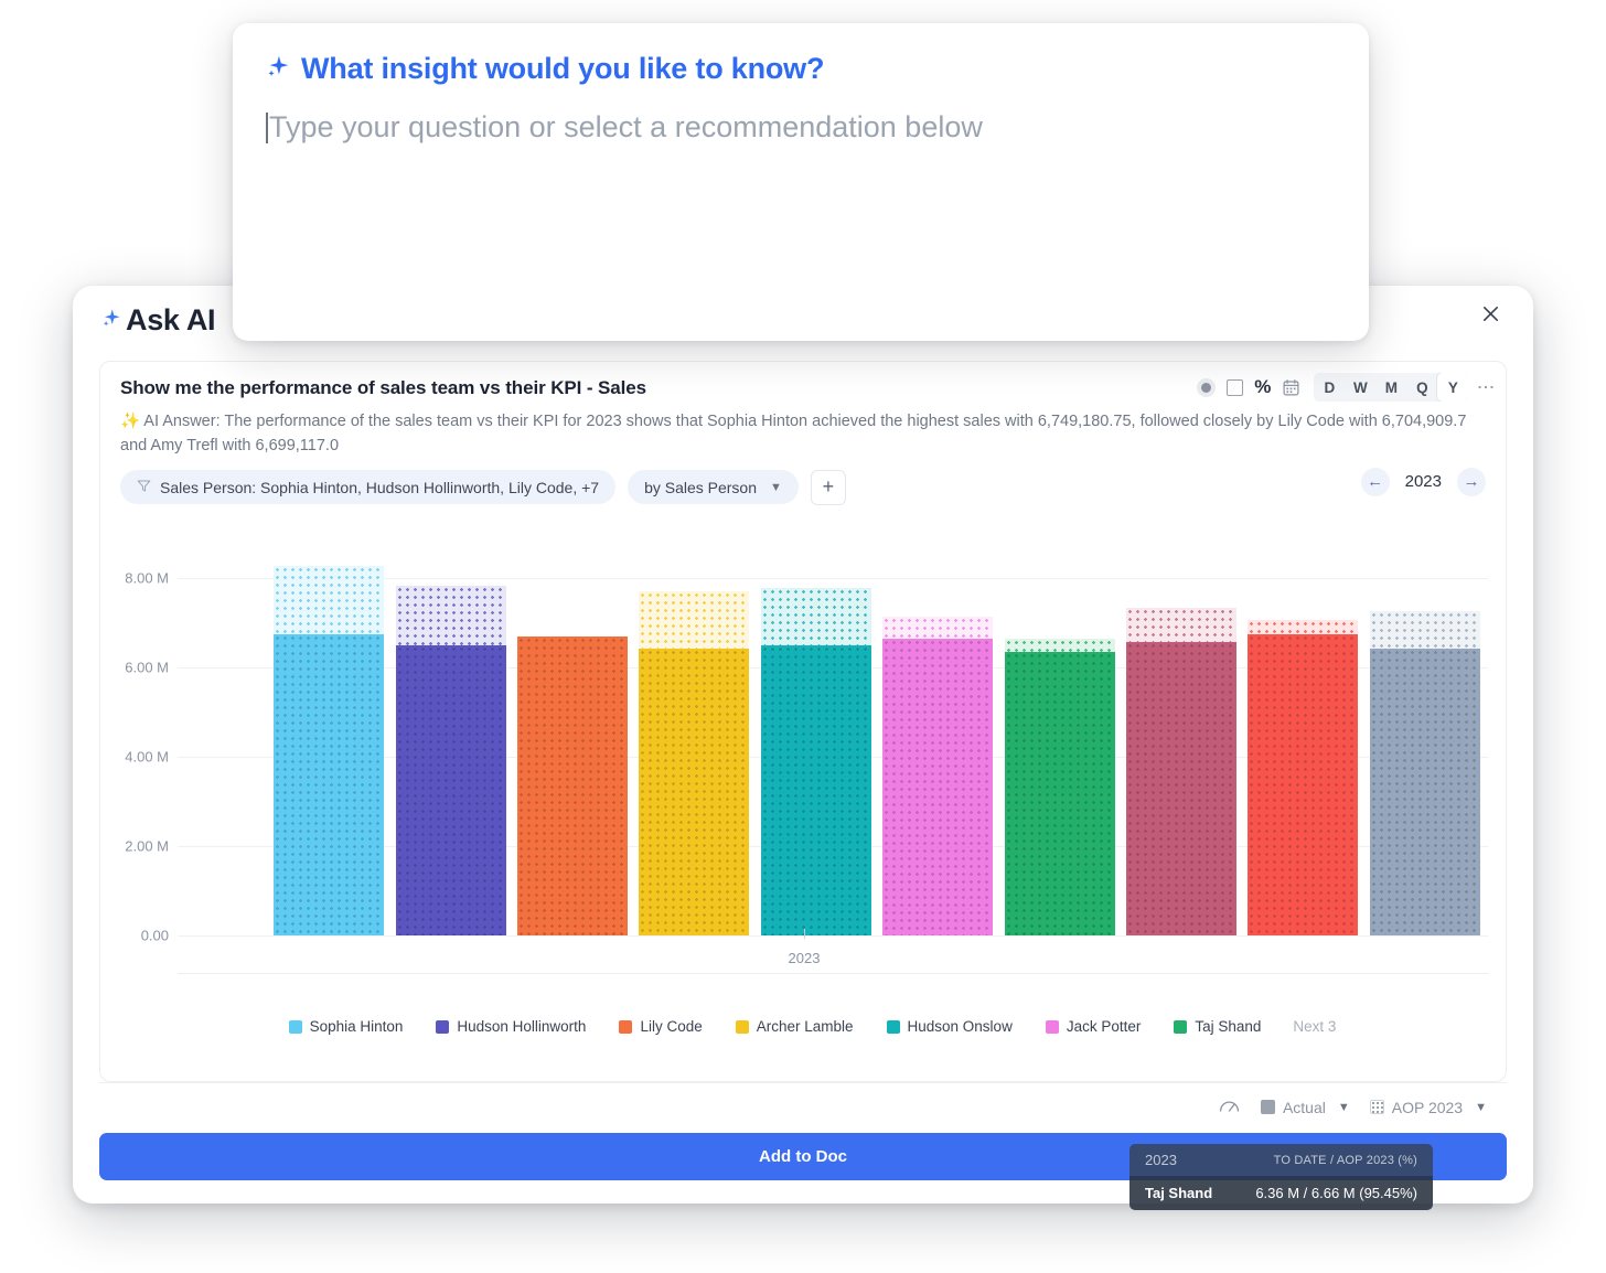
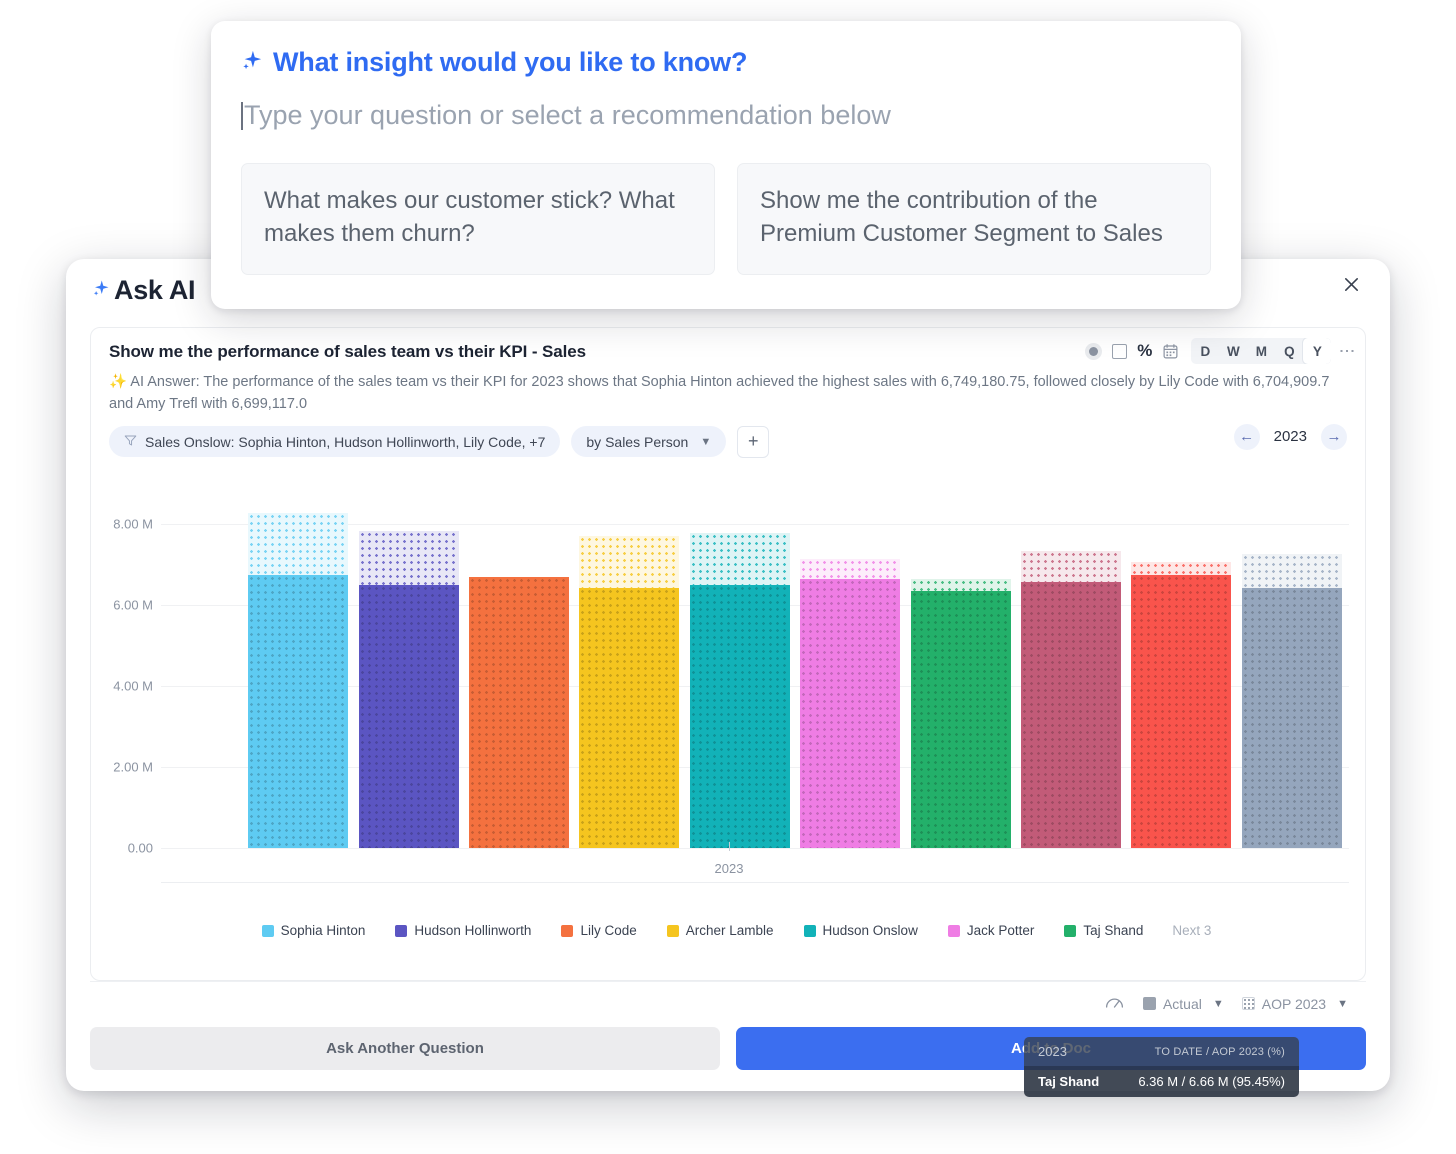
  What insight would you like to know?
  Type your question or select a recommendation below
+ What makes our customer stick? What makes them churn?
+ Show me the contribution of the Premium Customer Segment to Sales
  Ask AI
  Show me the performance of sales team vs their KPI - Sales
  ✨ AI Answer: The performance of the sales team vs their KPI for 2023 shows that Sophia Hinton achieved the highest sales with 6,749,180.75, followed closely by Lily Code with 6,704,909.7 and Amy Trefl with 6,699,117.0
  %
  D
  W
  M
  Q
  Y
- Sales Person: Sophia Hinton, Hudson Hollinworth, Lily Code, +7
+ Sales Onslow: Sophia Hinton, Hudson Hollinworth, Lily Code, +7
  by Sales Person
  ▼
  +
  ←
  2023
  →
  0.00
  2.00 M
  4.00 M
  6.00 M
  8.00 M
  2023
  Sophia Hinton
  Hudson Hollinworth
  Lily Code
  Archer Lamble
  Hudson Onslow
  Jack Potter
  Taj Shand
  Next 3
  2023
  TO DATE / AOP 2023 (%)
  Taj Shand
  6.36 M / 6.66 M (95.45%)
  Actual
  ▼
  AOP 2023
  ▼
+ Ask Another Question
  Add to Doc
